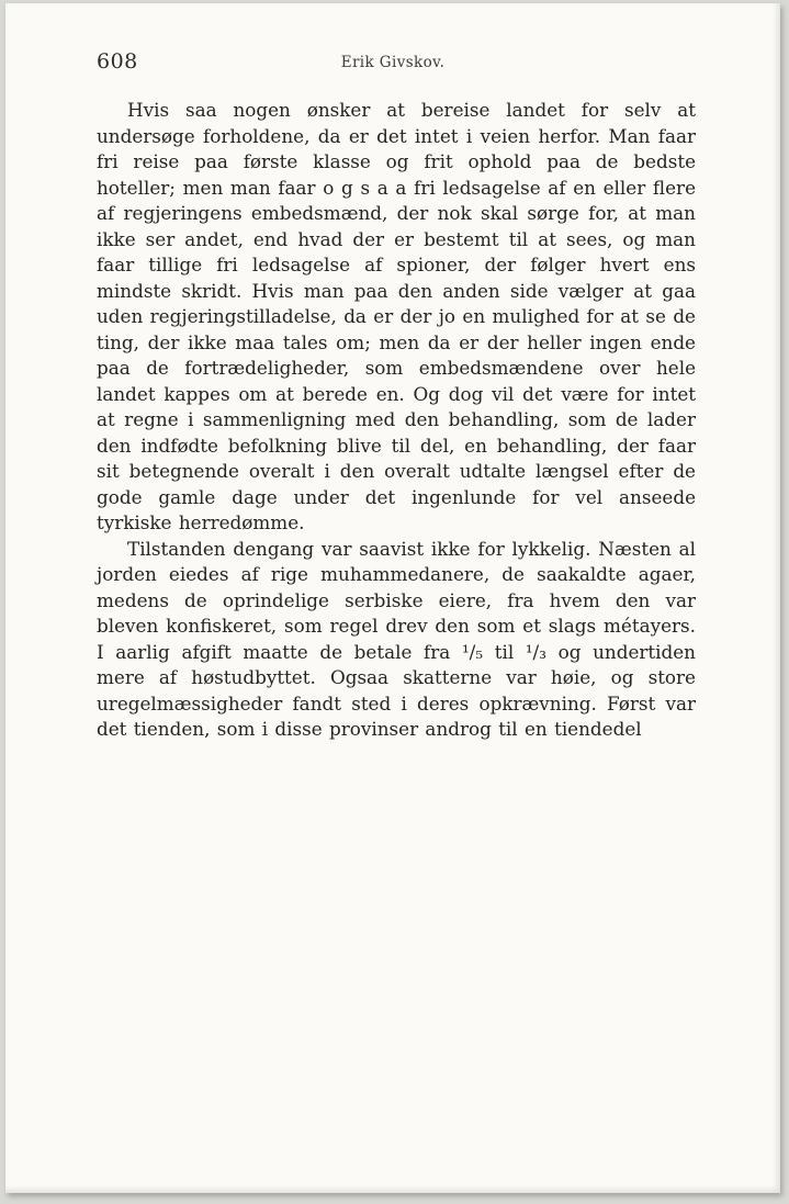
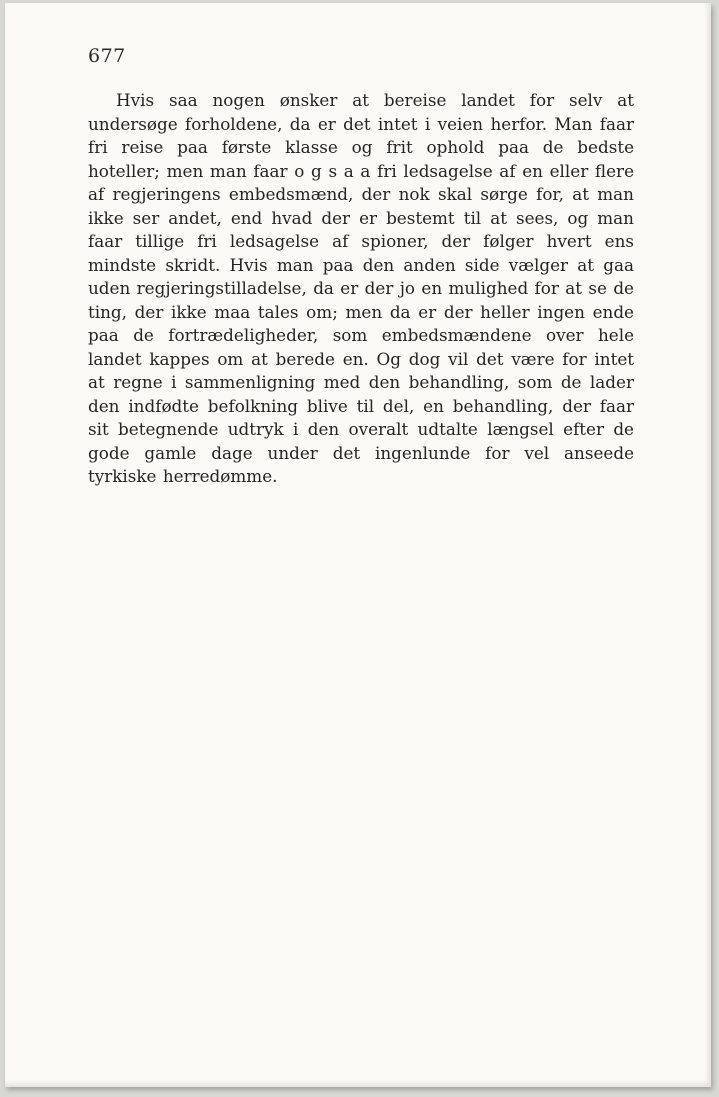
- 608
+ 677
- Erik Givskov.
- Hvis saa nogen ønsker at bereise landet for selv at undersøge forholdene, da er det intet i veien herfor. Man faar fri reise paa første klasse og frit ophold paa de bedste hoteller; men man faar o g s a a fri ledsagelse af en eller flere af regjeringens embedsmænd, der nok skal sørge for, at man ikke ser andet, end hvad der er bestemt til at sees, og man faar tillige fri ledsagelse af spioner, der følger hvert ens mindste skridt. Hvis man paa den anden side vælger at gaa uden regjeringstilladelse, da er der jo en mulighed for at se de ting, der ikke maa tales om; men da er der heller ingen ende paa de fortrædeligheder, som embedsmændene over hele landet kappes om at berede en. Og dog vil det være for intet at regne i sammenligning med den behandling, som de lader den indfødte befolkning blive til del, en behandling, der faar sit betegnende overalt i den overalt udtalte længsel efter de gode gamle dage under det ingenlunde for vel anseede tyrkiske herredømme.
+ Hvis saa nogen ønsker at bereise landet for selv at undersøge forholdene, da er det intet i veien herfor. Man faar fri reise paa første klasse og frit ophold paa de bedste hoteller; men man faar o g s a a fri ledsagelse af en eller flere af regjeringens embedsmænd, der nok skal sørge for, at man ikke ser andet, end hvad der er bestemt til at sees, og man faar tillige fri ledsagelse af spioner, der følger hvert ens mindste skridt. Hvis man paa den anden side vælger at gaa uden regjeringstilladelse, da er der jo en mulighed for at se de ting, der ikke maa tales om; men da er der heller ingen ende paa de fortrædeligheder, som embedsmændene over hele landet kappes om at berede en. Og dog vil det være for intet at regne i sammenligning med den behandling, som de lader den indfødte befolkning blive til del, en behandling, der faar sit betegnende udtryk i den overalt udtalte længsel efter de gode gamle dage under det ingenlunde for vel anseede tyrkiske herredømme.
- Tilstanden dengang var saavist ikke for lykkelig. Næsten al jorden eiedes af rige muhammedanere, de saakaldte agaer, medens de oprindelige serbiske eiere, fra hvem den var bleven konfiskeret, som regel drev den som et slags métayers. I aarlig afgift maatte de betale fra ¹/₅ til ¹/₃ og undertiden mere af høstudbyttet. Ogsaa skatterne var høie, og store uregelmæssigheder fandt sted i deres opkrævning. Først var det tienden, som i disse provinser androg til en tiendedel
